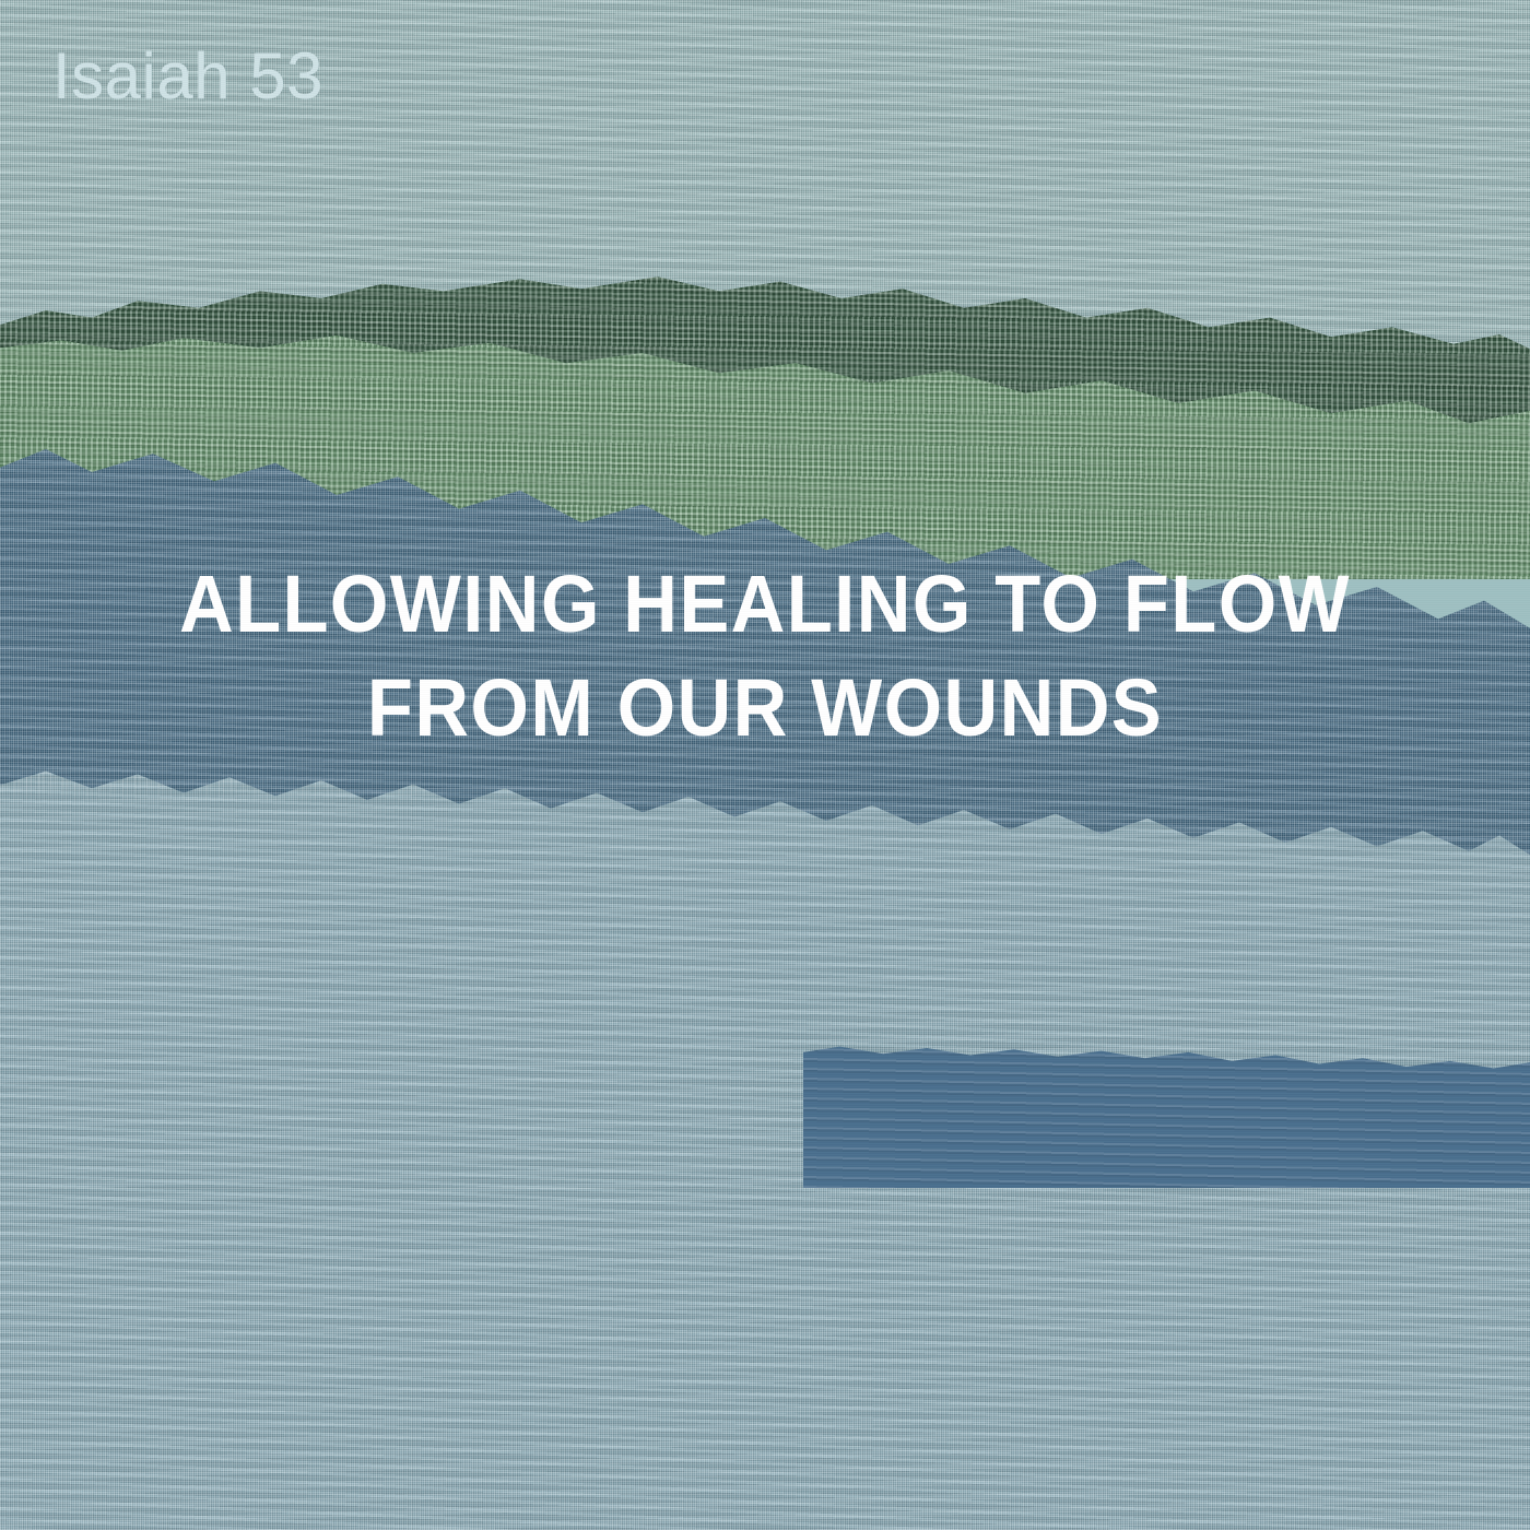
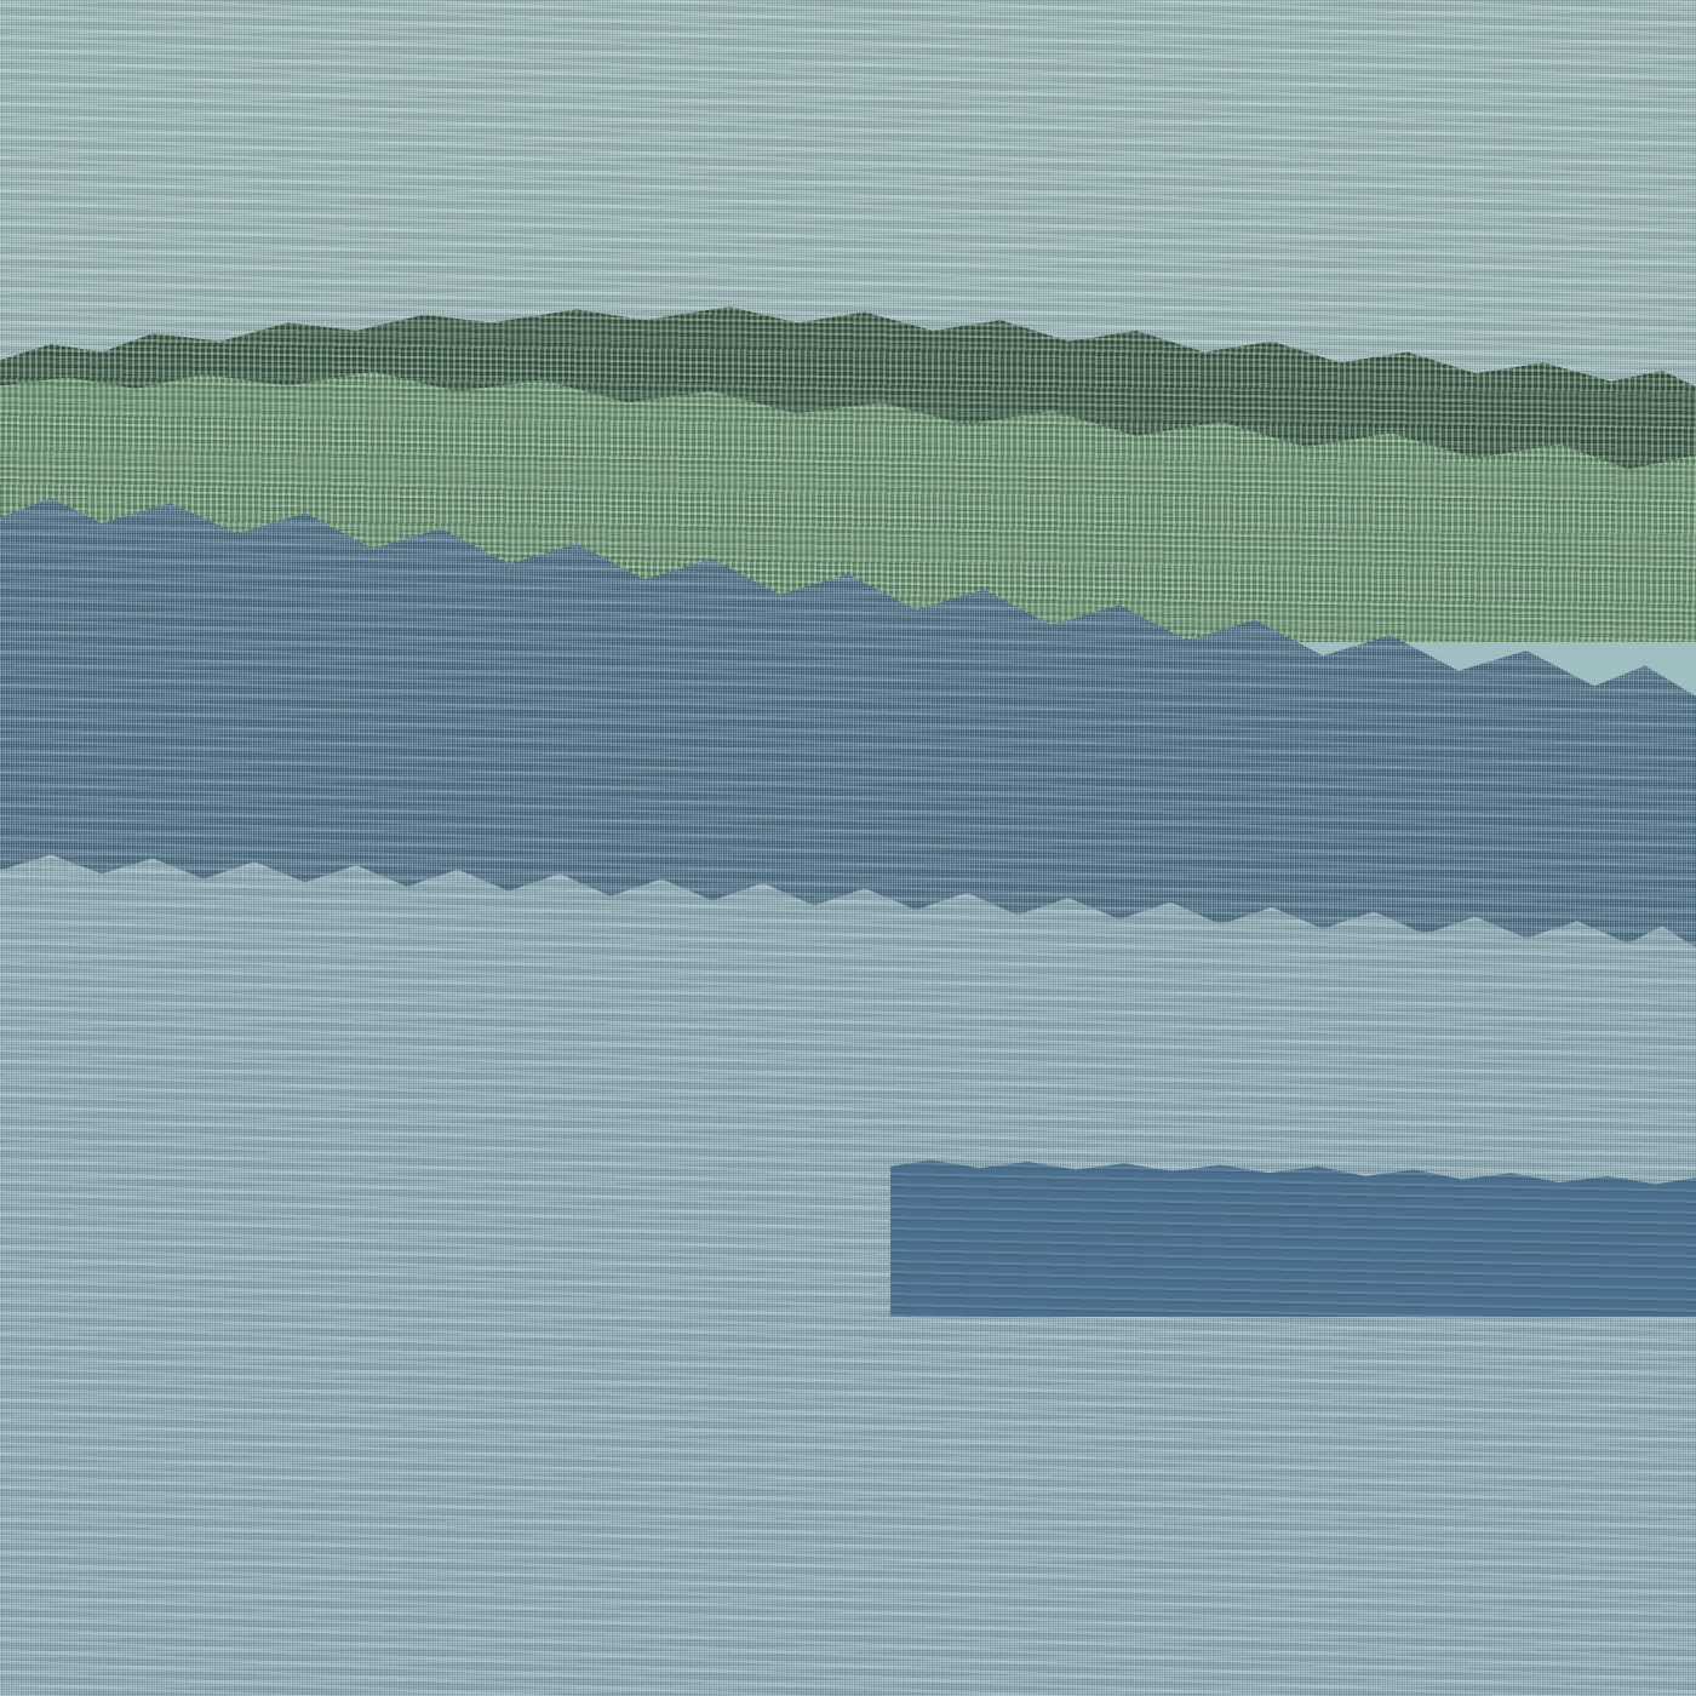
- ALLOWING HEALING TO FLOW
- FROM OUR WOUNDS
- Isaiah 53
